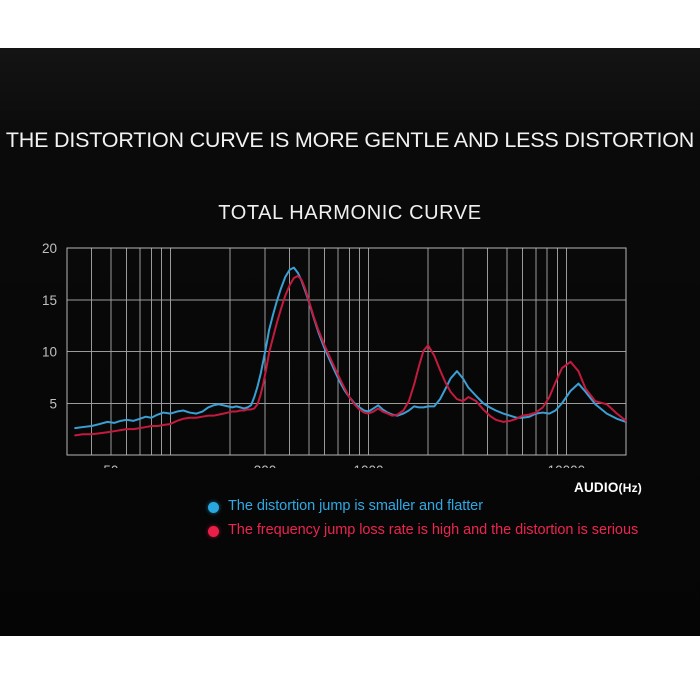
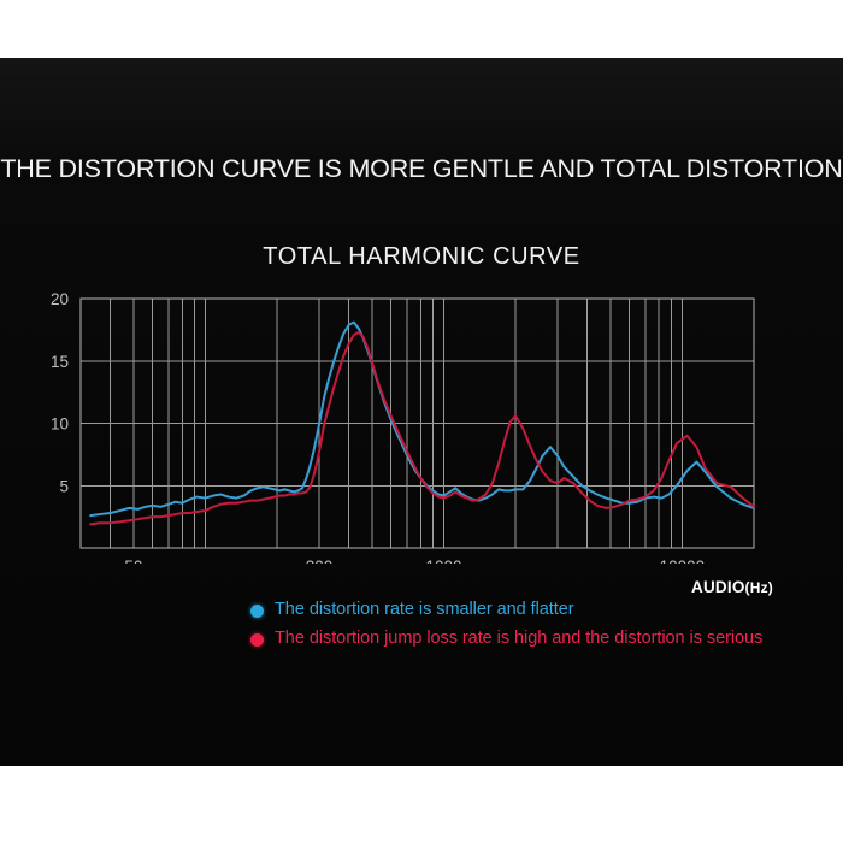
- THE DISTORTION CURVE IS MORE GENTLE AND LESS DISTORTION
+ THE DISTORTION CURVE IS MORE GENTLE AND TOTAL DISTORTION
  TOTAL HARMONIC CURVE
  20
  15
  10
  5
  AUDIO(Hz)
- The distortion jump is smaller and flatter
+ The distortion rate is smaller and flatter
- The frequency jump loss rate is high and the distortion is serious
+ The distortion jump loss rate is high and the distortion is serious
